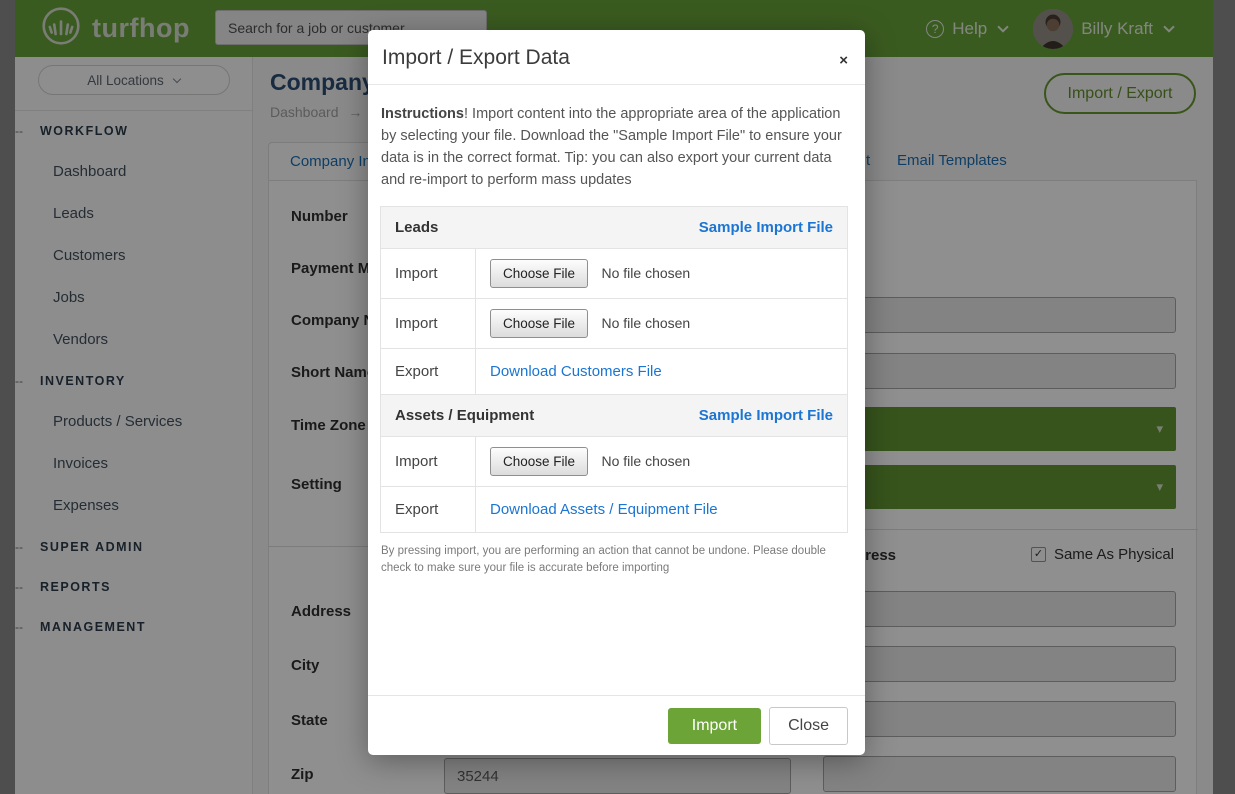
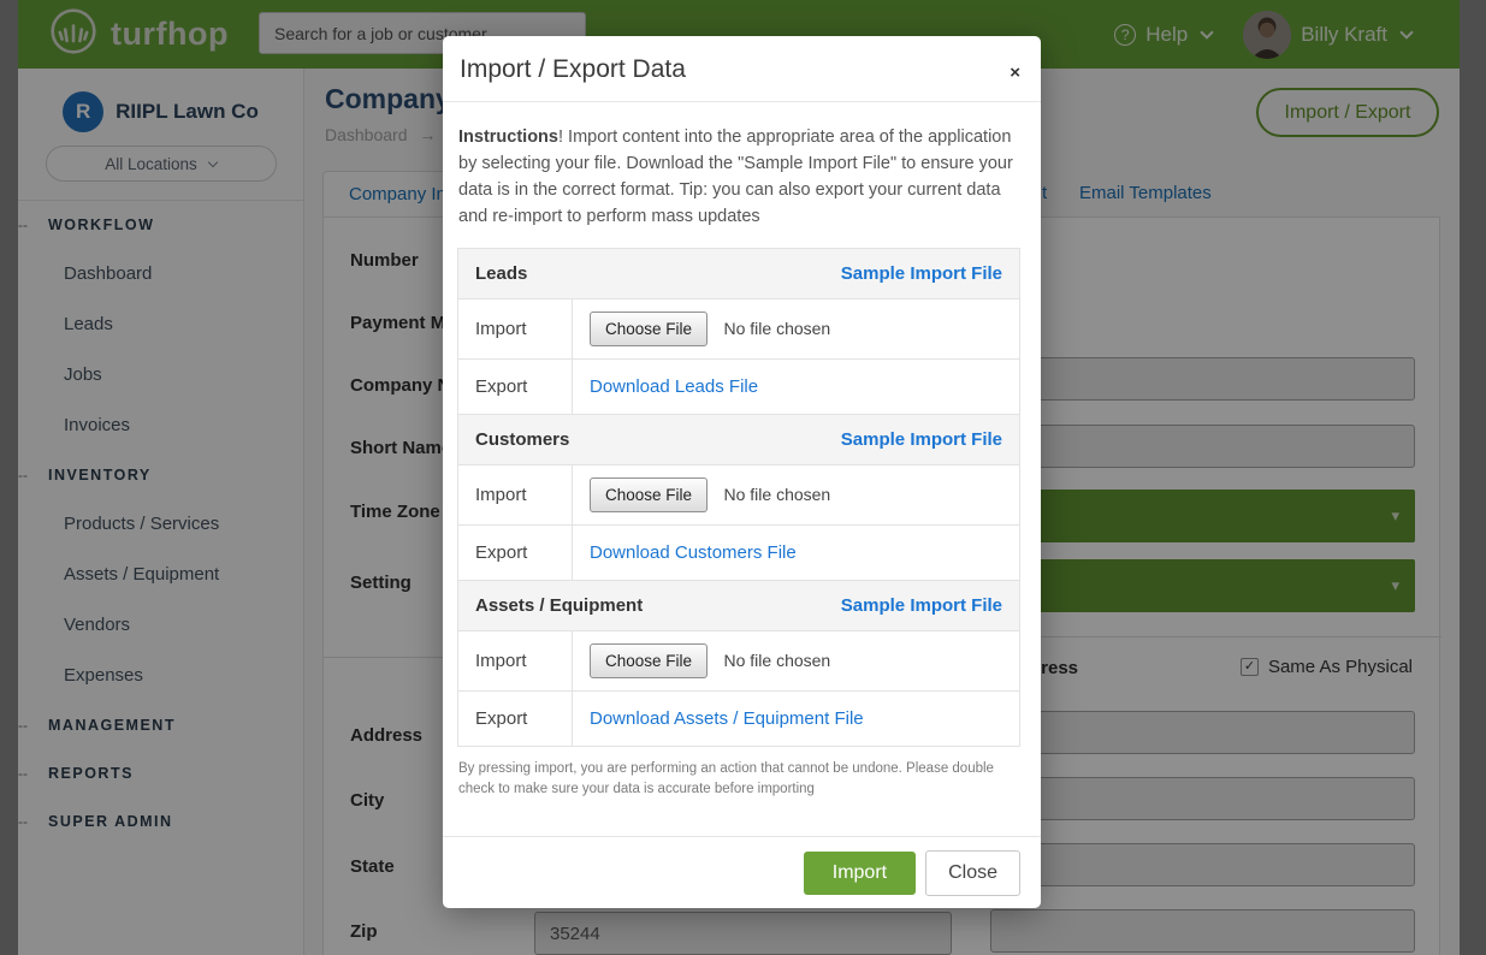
  turfhop
  Search for a job or customer
  ?
  Help
  Billy Kraft
+ R
+ RIIPL Lawn Co
  All Locations
  --
  WORKFLOW
  Dashboard
  Leads
- Customers
  Jobs
- Vendors
+ Invoices
  --
  INVENTORY
  Products / Services
+ Assets / Equipment
- Invoices
+ Vendors
  Expenses
  --
- SUPER ADMIN
+ MANAGEMENT
  --
  REPORTS
  --
- MANAGEMENT
+ SUPER ADMIN
  Compan
  Dashboard →
  Import / Export
  Company In
  t
  Email Templates
  Number
  Payment M
  Company
  Short Nam
  Time Zone
  Setting
  Address
  City
  State
  Zip
  35244
  ▾
  ▾
  ✓
  Same As Physical
  Import / Export Data
  ×
  Instructions! Import content into the appropriate area of the application by selecting your file. Download the "Sample Import File" to ensure your data is in the correct format. Tip: you can also export your current data and re-import to perform mass updates
  Leads Sample Import File
  Import	Choose File No file chosen
+ Export	Download Leads File
+ Customers Sample Import File
  Import	Choose File No file chosen
  Export	Download Customers File
  Assets / Equipment Sample Import File
  Import	Choose File No file chosen
  Export	Download Assets / Equipment File
- By pressing import, you are performing an action that cannot be undone. Please double check to make sure your file is accurate before importing
+ By pressing import, you are performing an action that cannot be undone. Please double check to make sure your data is accurate before importing
  Import
  Close
